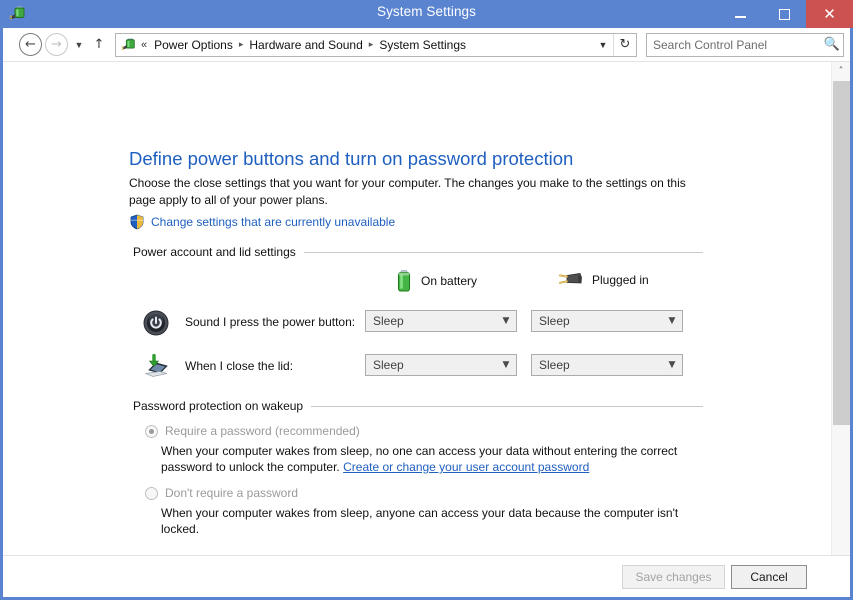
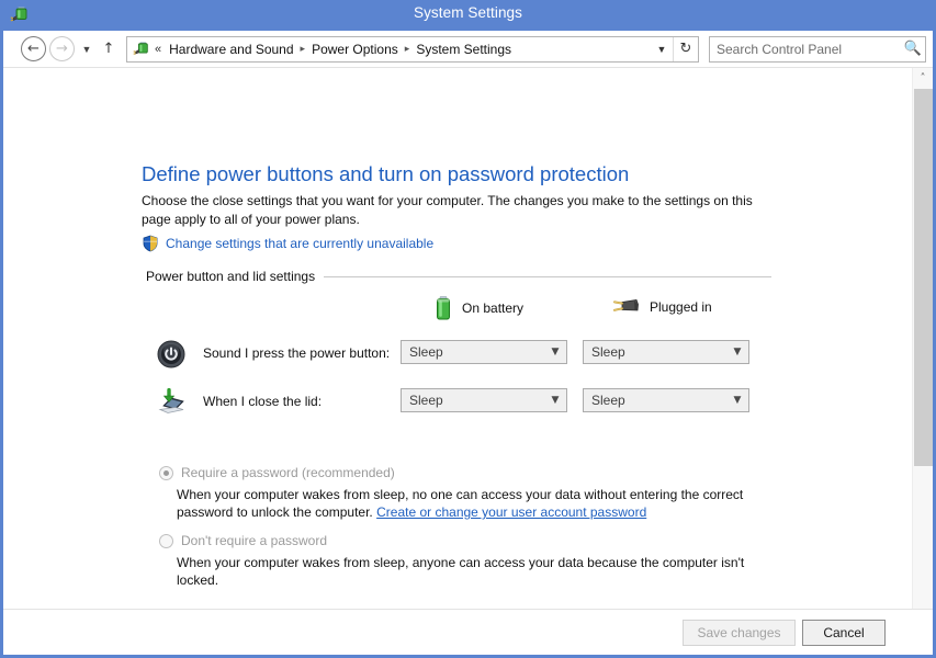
  System Settings
- ✕
  ←
  →
  ▼
  ↑
  «
- Power Options
+ Hardware and Sound
  ▸
- Hardware and Sound
+ Power Options
  ▸
  System Settings
  ▼
  ↻
  Search Control Panel
  🔍
  Define power buttons and turn on password protection
  Choose the close settings that you want for your computer. The changes you make to the settings on this page apply to all of your power plans.
  Change settings that are currently unavailable
- Power account and lid settings
+ Power button and lid settings
  On battery
  Plugged in
  Sound I press the power button:
  Sleep
  ▼
  Sleep
  ▼
  When I close the lid:
  Sleep
  ▼
  Sleep
  ▼
- Password protection on wakeup
  Require a password (recommended)
  When your computer wakes from sleep, no one can access your data without entering the correct password to unlock the computer. Create or change your user account password
  Don't require a password
  When your computer wakes from sleep, anyone can access your data because the computer isn't locked.
  ˄
  Save changes
  Cancel
